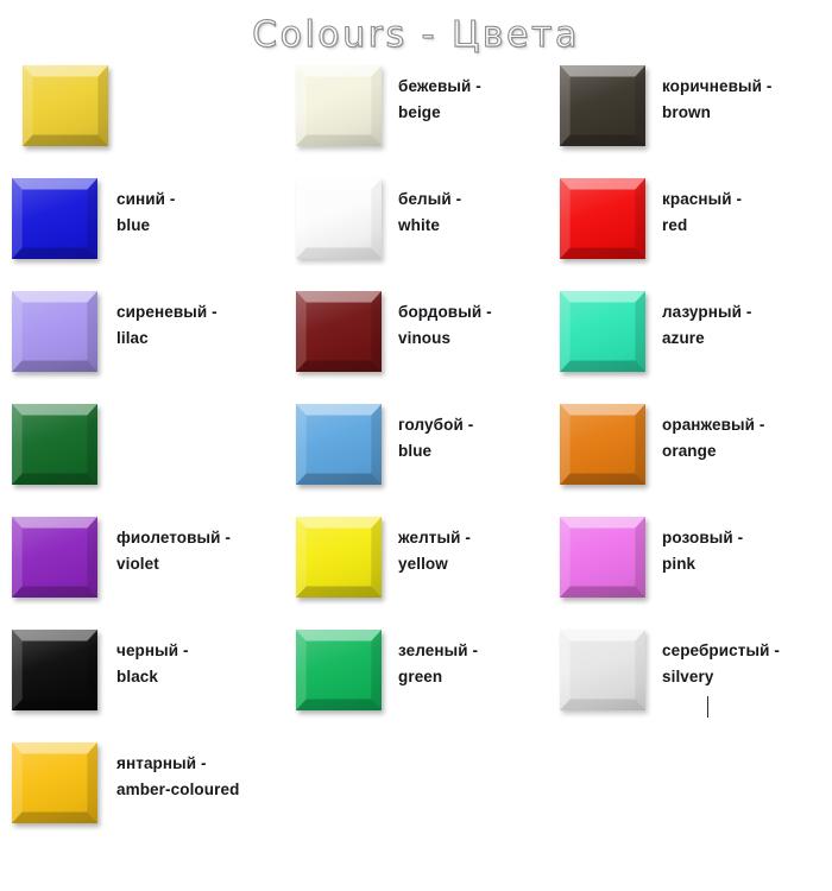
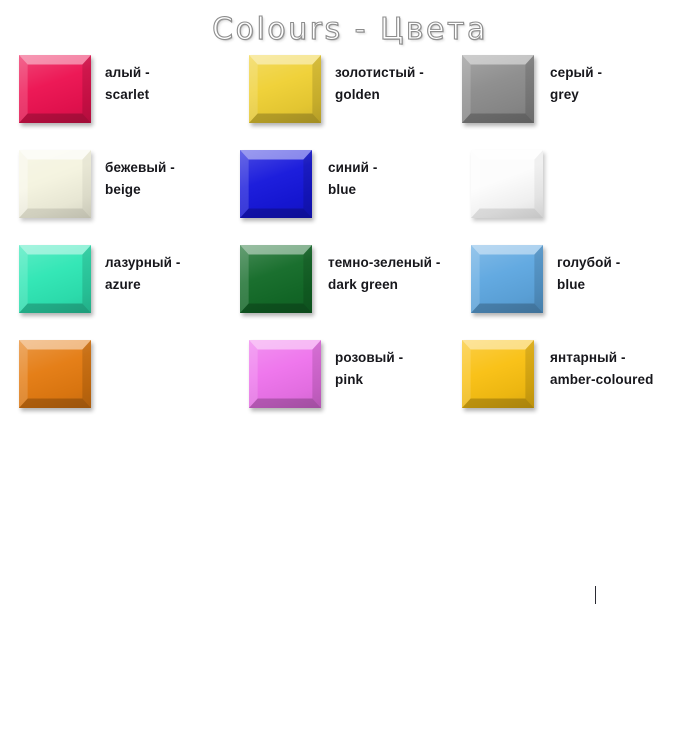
  Colours - Цвета
+ алый -
+ scarlet
+ золотистый -
+ golden
+ серый -
+ grey
  бежевый -
  beige
- коричневый -
- brown
  синий -
  blue
- белый -
- white
- красный -
- red
- сиреневый -
- lilac
- бордовый -
- vinous
  лазурный -
  azure
+ темно-зеленый -
+ dark green
  голубой -
  blue
- оранжевый -
- orange
- фиолетовый -
- violet
- желтый -
- yellow
  розовый -
  pink
- черный -
- black
- зеленый -
- green
- серебристый -
- silvery
  янтарный -
  amber-coloured
